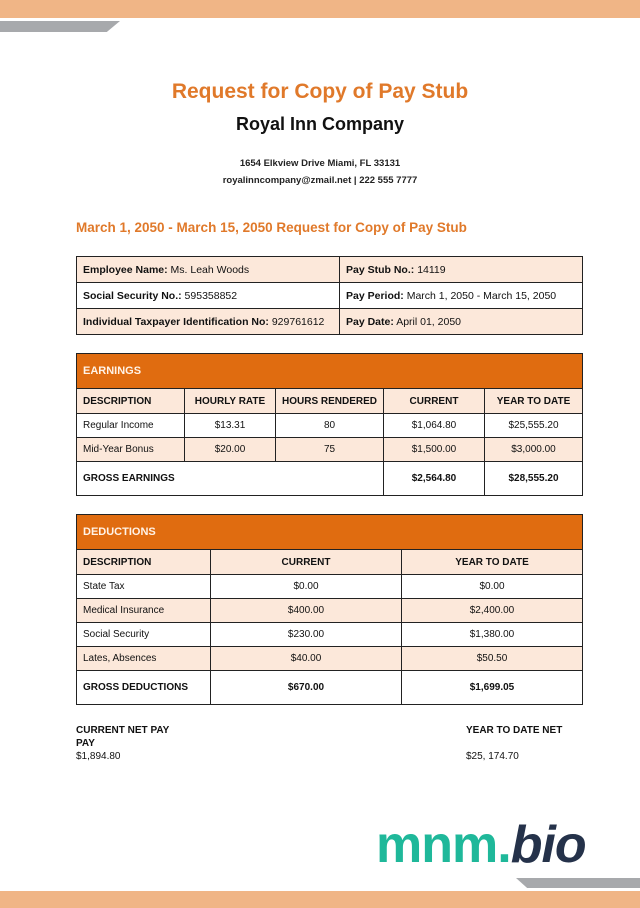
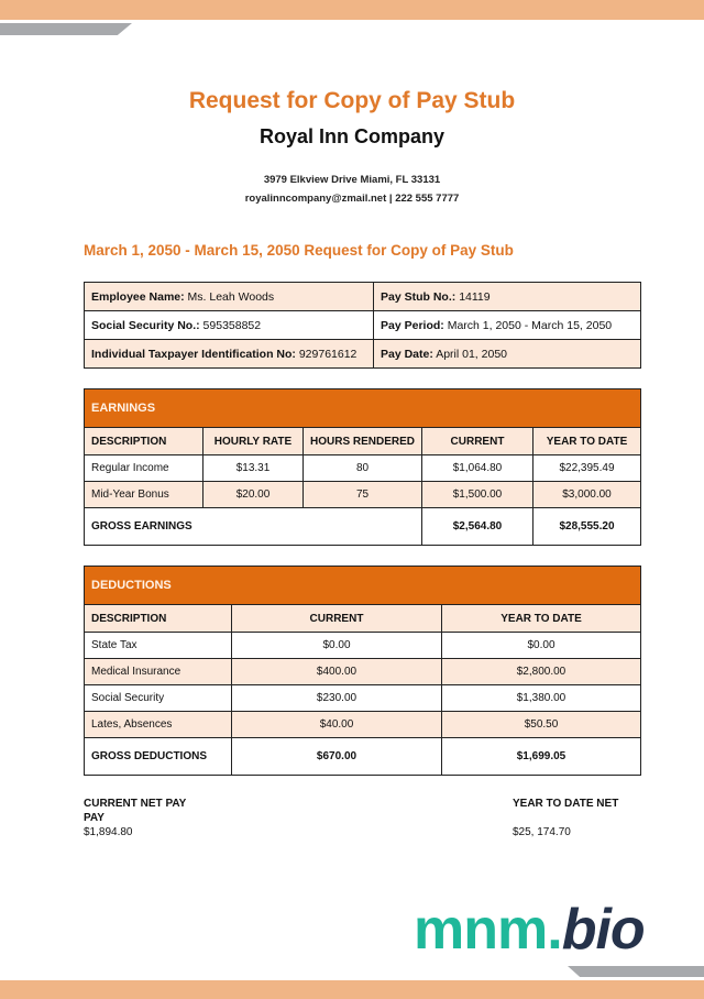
  Request for Copy of Pay Stub
  Royal Inn Company
- 1654 Elkview Drive Miami, FL 33131
+ 3979 Elkview Drive Miami, FL 33131
  royalinncompany@zmail.net | 222 555 7777
  March 1, 2050 - March 15, 2050 Request for Copy of Pay Stub
  Employee Name: Ms. Leah Woods	Pay Stub No.: 14119
  Social Security No.: 595358852	Pay Period: March 1, 2050 - March 15, 2050
  Individual Taxpayer Identification No: 929761612	Pay Date: April 01, 2050
  EARNINGS
  DESCRIPTION	HOURLY RATE	HOURS RENDERED	CURRENT	YEAR TO DATE
- Regular Income	$13.31	80	$1,064.80	$25,555.20
+ Regular Income	$13.31	80	$1,064.80	$22,395.49
  Mid-Year Bonus	$20.00	75	$1,500.00	$3,000.00
  GROSS EARNINGS	$2,564.80	$28,555.20
  DEDUCTIONS
  DESCRIPTION	CURRENT	YEAR TO DATE
  State Tax	$0.00	$0.00
- Medical Insurance	$400.00	$2,400.00
+ Medical Insurance	$400.00	$2,800.00
  Social Security	$230.00	$1,380.00
  Lates, Absences	$40.00	$50.50
  GROSS DEDUCTIONS	$670.00	$1,699.05
  CURRENT NET PAY PAY
  $1,894.80
  YEAR TO DATE NET
  $25, 174.70
  mnm.bio
